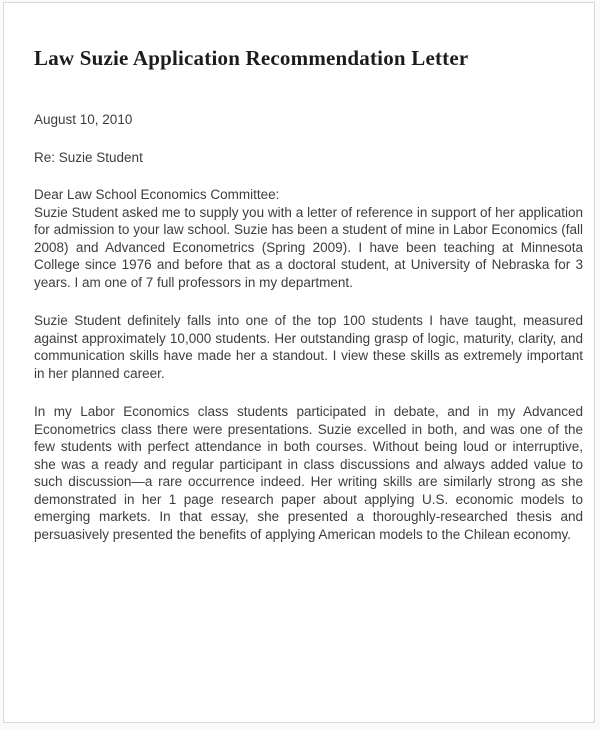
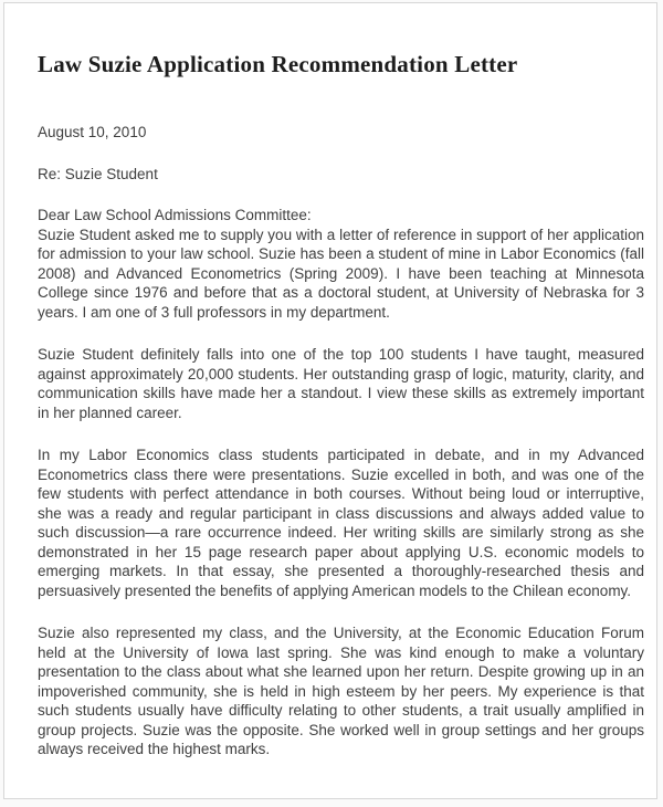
  Law Suzie Application Recommendation Letter
  August 10, 2010
  Re: Suzie Student
- Dear Law School Economics Committee:
+ Dear Law School Admissions Committee:
- Suzie Student asked me to supply you with a letter of reference in support of her application for admission to your law school. Suzie has been a student of mine in Labor Economics (fall 2008) and Advanced Econometrics (Spring 2009). I have been teaching at Minnesota College since 1976 and before that as a doctoral student, at University of Nebraska for 3 years. I am one of 7 full professors in my department.
+ Suzie Student asked me to supply you with a letter of reference in support of her application for admission to your law school. Suzie has been a student of mine in Labor Economics (fall 2008) and Advanced Econometrics (Spring 2009). I have been teaching at Minnesota College since 1976 and before that as a doctoral student, at University of Nebraska for 3 years. I am one of 3 full professors in my department.
- Suzie Student definitely falls into one of the top 100 students I have taught, measured against approximately 10,000 students. Her outstanding grasp of logic, maturity, clarity, and communication skills have made her a standout. I view these skills as extremely important in her planned career.
+ Suzie Student definitely falls into one of the top 100 students I have taught, measured against approximately 20,000 students. Her outstanding grasp of logic, maturity, clarity, and communication skills have made her a standout. I view these skills as extremely important in her planned career.
- In my Labor Economics class students participated in debate, and in my Advanced Econometrics class there were presentations. Suzie excelled in both, and was one of the few students with perfect attendance in both courses. Without being loud or interruptive, she was a ready and regular participant in class discussions and always added value to such discussion—a rare occurrence indeed. Her writing skills are similarly strong as she demonstrated in her 1 page research paper about applying U.S. economic models to emerging markets. In that essay, she presented a thoroughly-researched thesis and persuasively presented the benefits of applying American models to the Chilean economy.
+ In my Labor Economics class students participated in debate, and in my Advanced Econometrics class there were presentations. Suzie excelled in both, and was one of the few students with perfect attendance in both courses. Without being loud or interruptive, she was a ready and regular participant in class discussions and always added value to such discussion—a rare occurrence indeed. Her writing skills are similarly strong as she demonstrated in her 15 page research paper about applying U.S. economic models to emerging markets. In that essay, she presented a thoroughly-researched thesis and persuasively presented the benefits of applying American models to the Chilean economy.
+ Suzie also represented my class, and the University, at the Economic Education Forum held at the University of Iowa last spring. She was kind enough to make a voluntary presentation to the class about what she learned upon her return. Despite growing up in an impoverished community, she is held in high esteem by her peers. My experience is that such students usually have difficulty relating to other students, a trait usually amplified in group projects. Suzie was the opposite. She worked well in group settings and her groups always received the highest marks.
